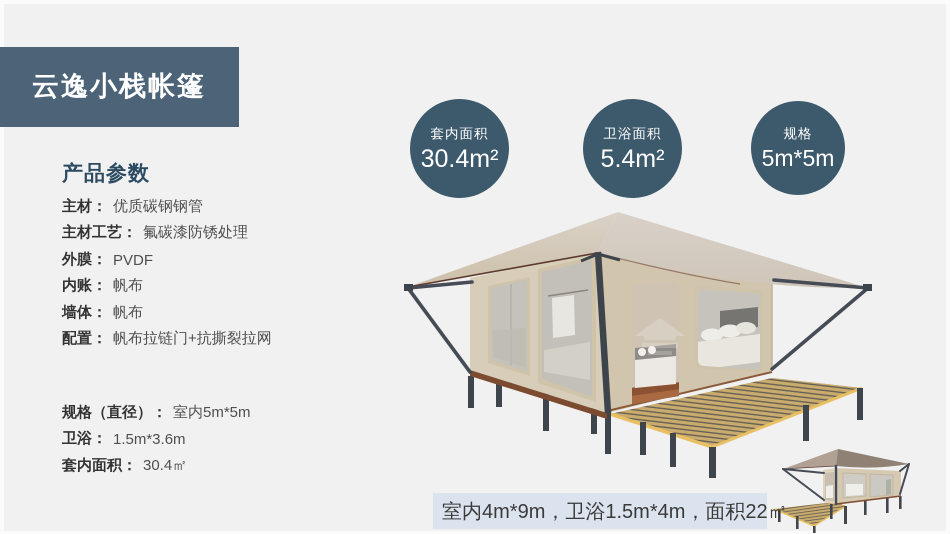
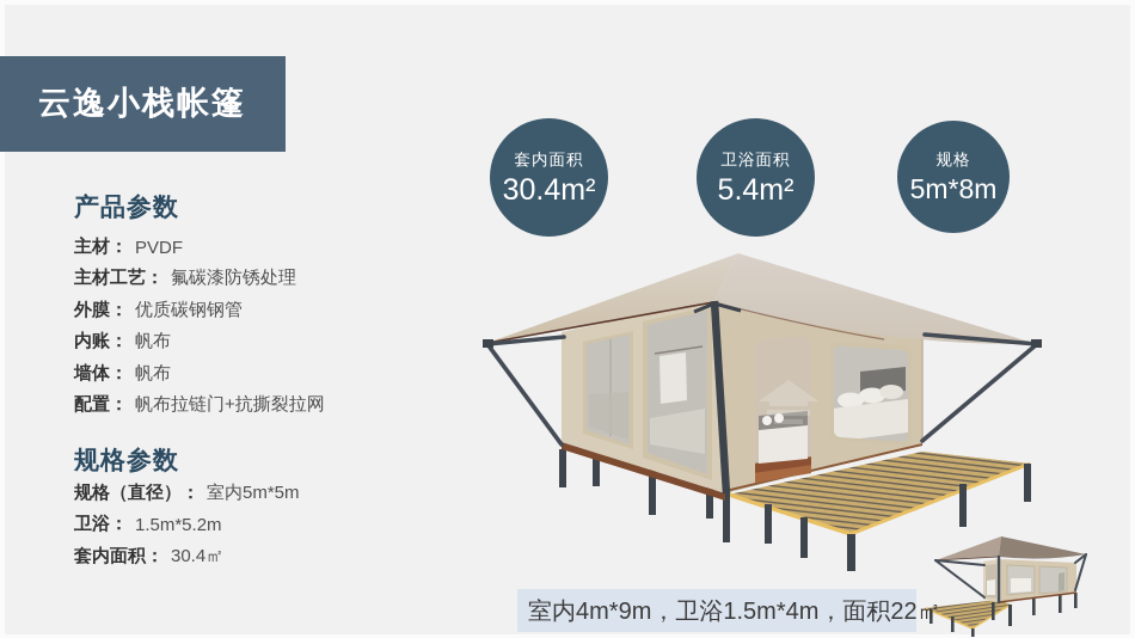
  云逸小栈帐篷
  产品参数
  主材：
- 优质碳钢钢管
+ PVDF
  主材工艺：
  氟碳漆防锈处理
  外膜：
- PVDF
+ 优质碳钢钢管
  内账：
  帆布
  墙体：
  帆布
  配置：
  帆布拉链门+抗撕裂拉网
+ 规格参数
  规格（直径）：
  室内5m*5m
  卫浴：
- 1.5m*3.6m
+ 1.5m*5.2m
  套内面积：
  30.4㎡
  套内面积
  30.4m²
  卫浴面积
  5.4m²
  规格
- 5m*5m
+ 5m*8m
  室内4m*9m，卫浴1.5m*4m，面积22㎡
